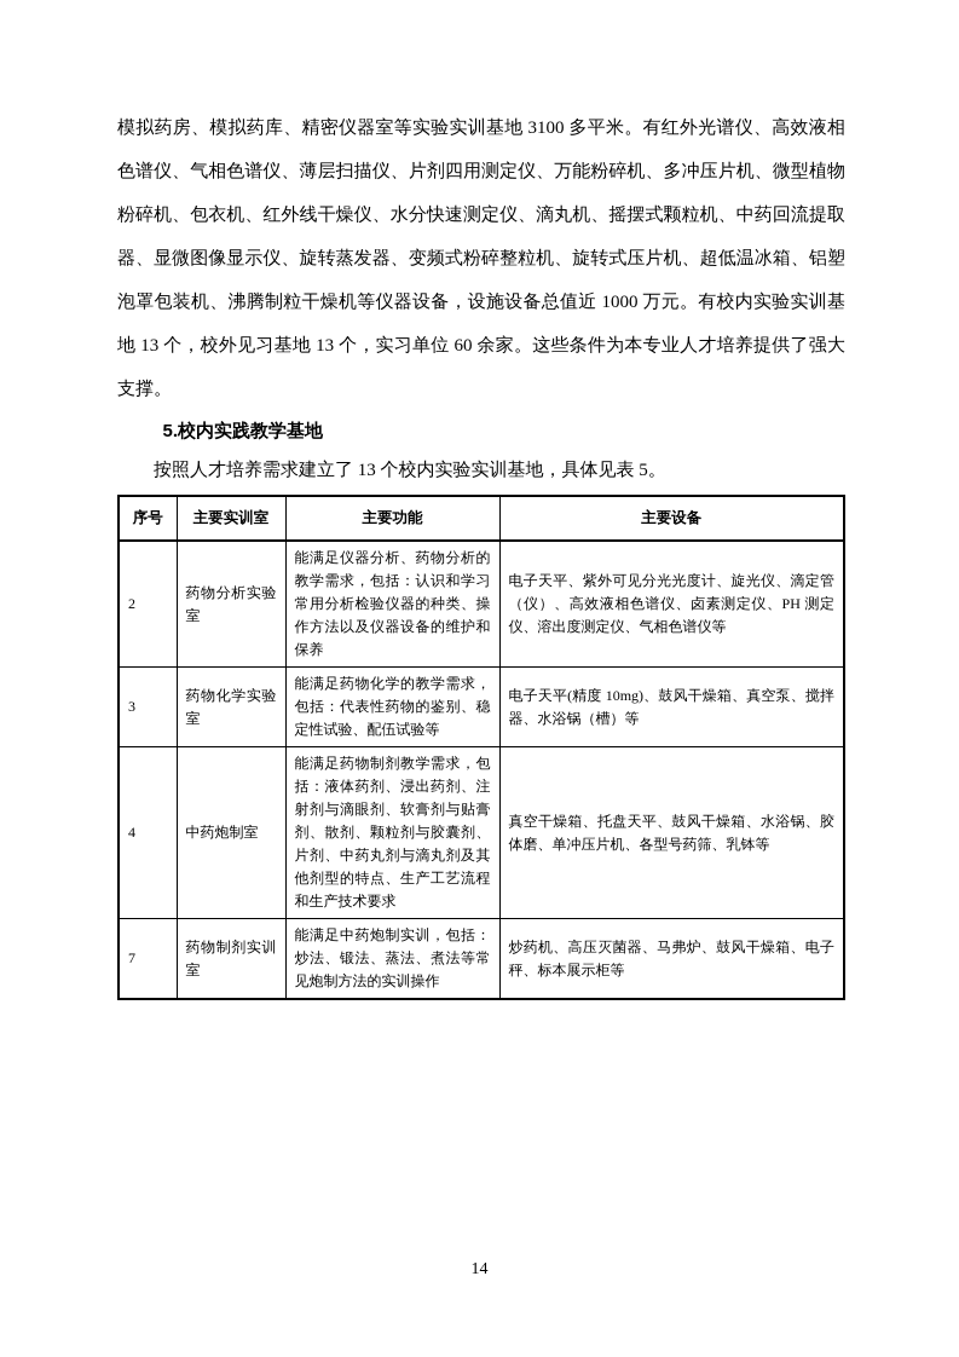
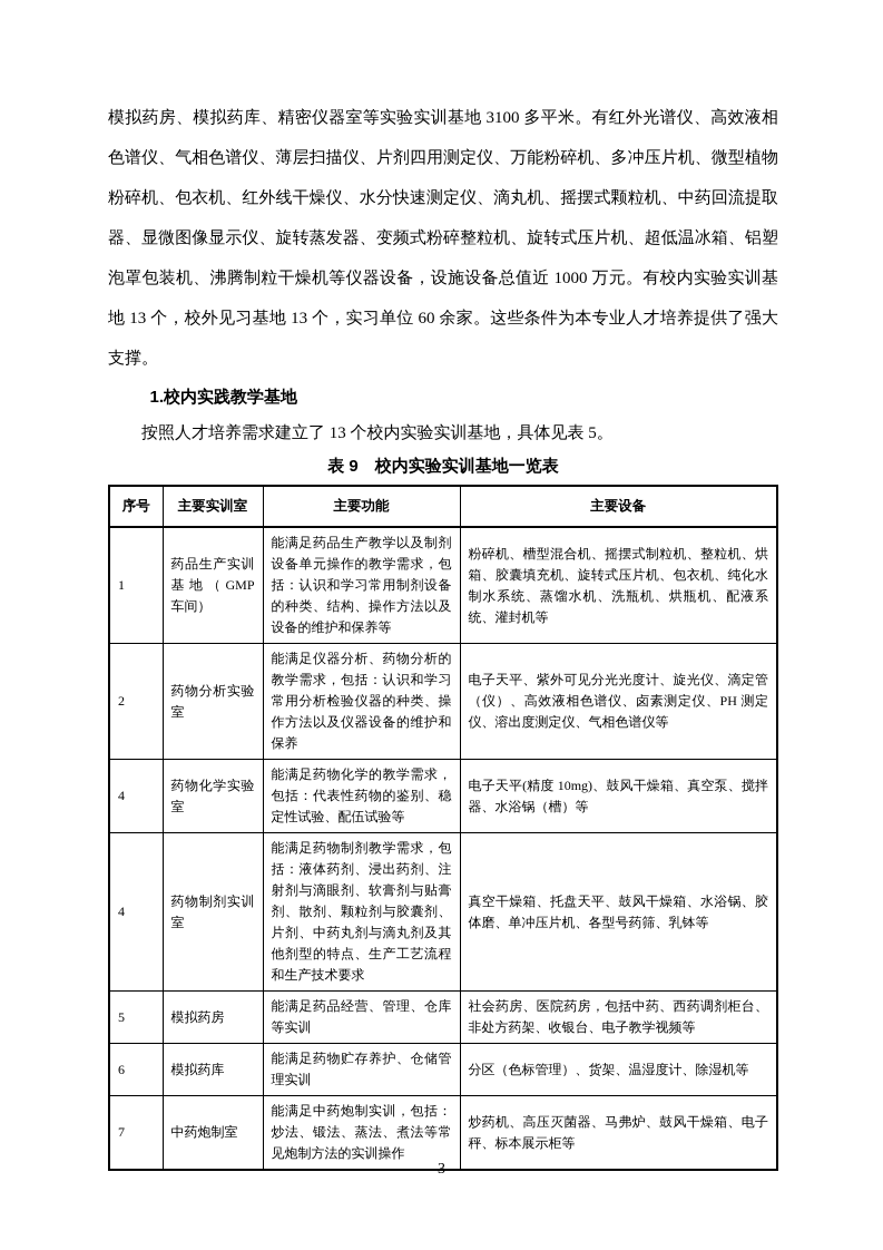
  模拟药房、模拟药库、精密仪器室等实验实训基地 3100 多平米。有红外光谱仪、高效液相色谱仪、气相色谱仪、薄层扫描仪、片剂四用测定仪、万能粉碎机、多冲压片机、微型植物粉碎机、包衣机、红外线干燥仪、水分快速测定仪、滴丸机、摇摆式颗粒机、中药回流提取器、显微图像显示仪、旋转蒸发器、变频式粉碎整粒机、旋转式压片机、超低温冰箱、铝塑泡罩包装机、沸腾制粒干燥机等仪器设备，设施设备总值近 1000 万元。有校内实验实训基地 13 个，校外见习基地 13 个，实习单位 60 余家。这些条件为本专业人才培养提供了强大支撑。
- 5.校内实践教学基地
+ 1.校内实践教学基地
  按照人才培养需求建立了 13 个校内实验实训基地，具体见表 5。
+ 表 9 校内实验实训基地一览表
  序号	主要实训室	主要功能	主要设备
+ 1	药品生产实训基地（GMP 车间）	能满足药品生产教学以及制剂设备单元操作的教学需求，包括：认识和学习常用制剂设备的种类、结构、操作方法以及设备的维护和保养等	粉碎机、槽型混合机、摇摆式制粒机、整粒机、烘箱、胶囊填充机、旋转式压片机、包衣机、纯化水制水系统、蒸馏水机、洗瓶机、烘瓶机、配液系统、灌封机等
  2	药物分析实验室	能满足仪器分析、药物分析的教学需求，包括：认识和学习常用分析检验仪器的种类、操作方法以及仪器设备的维护和保养	电子天平、紫外可见分光光度计、旋光仪、滴定管（仪）、高效液相色谱仪、卤素测定仪、PH 测定仪、溶出度测定仪、气相色谱仪等
- 3	药物化学实验室	能满足药物化学的教学需求，包括：代表性药物的鉴别、稳定性试验、配伍试验等	电子天平(精度 10mg)、鼓风干燥箱、真空泵、搅拌器、水浴锅（槽）等
+ 4	药物化学实验室	能满足药物化学的教学需求，包括：代表性药物的鉴别、稳定性试验、配伍试验等	电子天平(精度 10mg)、鼓风干燥箱、真空泵、搅拌器、水浴锅（槽）等
- 4	中药炮制室	能满足药物制剂教学需求，包括：液体药剂、浸出药剂、注射剂与滴眼剂、软膏剂与贴膏剂、散剂、颗粒剂与胶囊剂、片剂、中药丸剂与滴丸剂及其他剂型的特点、生产工艺流程和生产技术要求	真空干燥箱、托盘天平、鼓风干燥箱、水浴锅、胶体磨、单冲压片机、各型号药筛、乳钵等
+ 4	药物制剂实训室	能满足药物制剂教学需求，包括：液体药剂、浸出药剂、注射剂与滴眼剂、软膏剂与贴膏剂、散剂、颗粒剂与胶囊剂、片剂、中药丸剂与滴丸剂及其他剂型的特点、生产工艺流程和生产技术要求	真空干燥箱、托盘天平、鼓风干燥箱、水浴锅、胶体磨、单冲压片机、各型号药筛、乳钵等
+ 5	模拟药房	能满足药品经营、管理、仓库等实训	社会药房、医院药房，包括中药、西药调剂柜台、非处方药架、收银台、电子教学视频等
+ 6	模拟药库	能满足药物贮存养护、仓储管理实训	分区（色标管理）、货架、温湿度计、除湿机等
- 7	药物制剂实训室	能满足中药炮制实训，包括：炒法、锻法、蒸法、煮法等常见炮制方法的实训操作	炒药机、高压灭菌器、马弗炉、鼓风干燥箱、电子秤、标本展示柜等
+ 7	中药炮制室	能满足中药炮制实训，包括：炒法、锻法、蒸法、煮法等常见炮制方法的实训操作	炒药机、高压灭菌器、马弗炉、鼓风干燥箱、电子秤、标本展示柜等
- 14
+ 3
